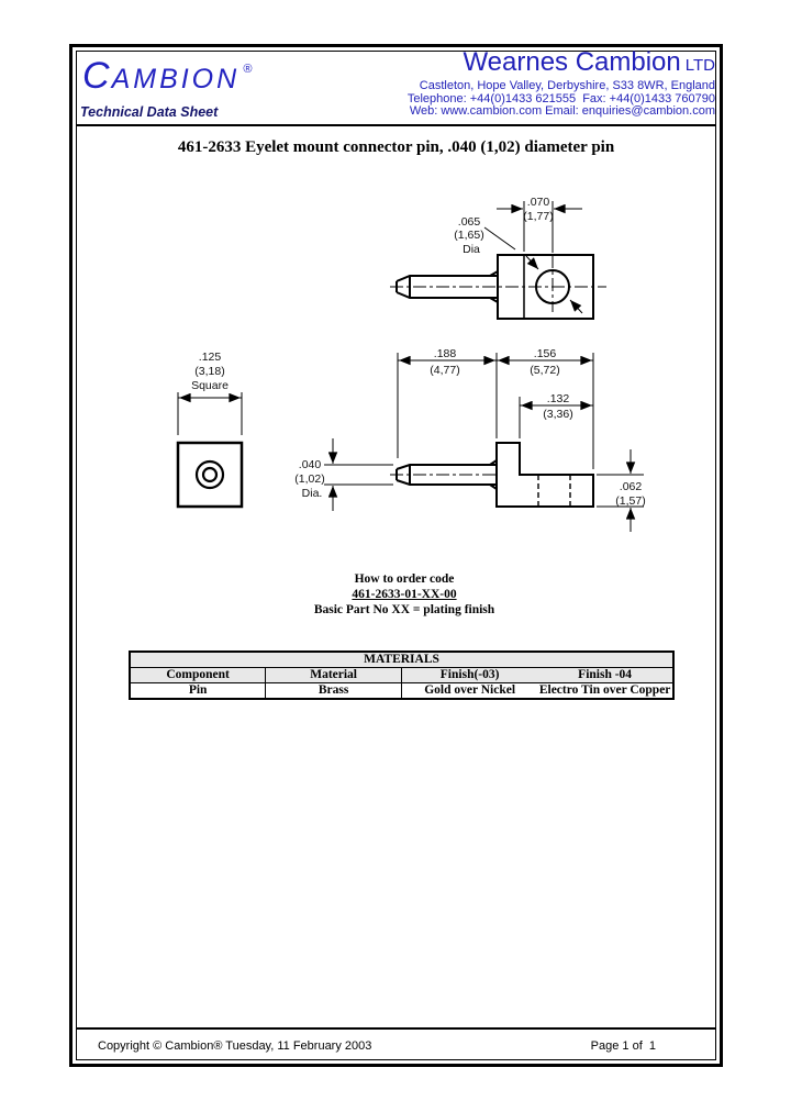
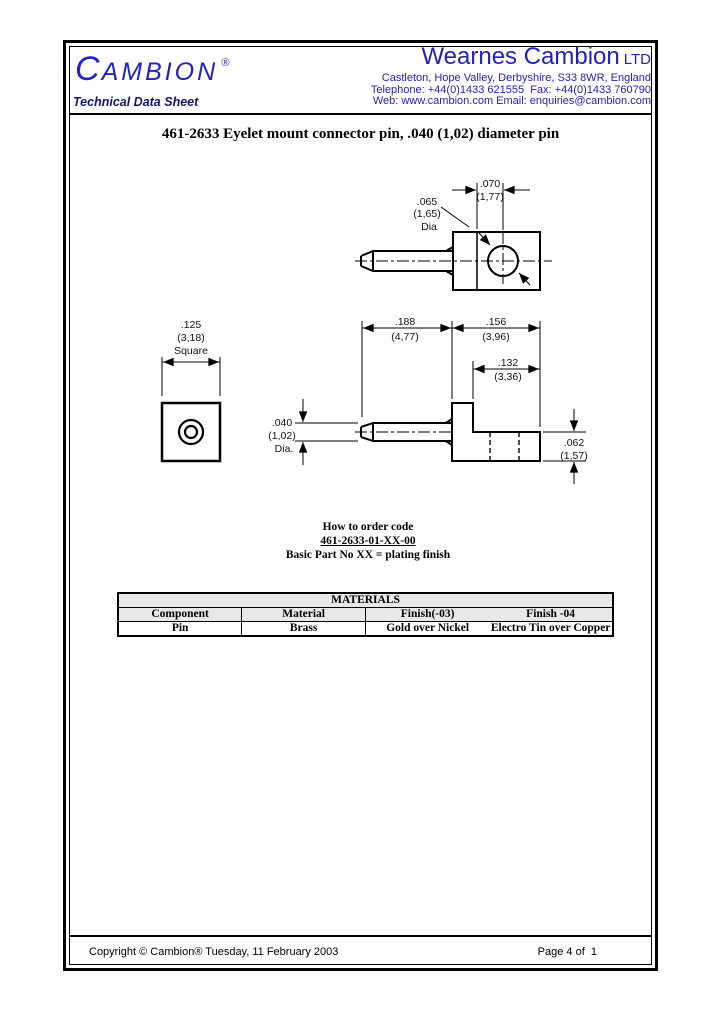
  CAMBION ®
  Technical Data Sheet
  Wearnes Cambion LTD
  Castleton, Hope Valley, Derbyshire, S33 8WR, England
  Telephone: +44(0)1433 621555 Fax: +44(0)1433 760790
  Web: www.cambion.com Email: enquiries@cambion.com
  461-2633 Eyelet mount connector pin, .040 (1,02) diameter pin
  .070
  (1,77)
  .065
  (1,65)
  Dia
  .125
  (3,18)
  Square
  .188
  (4,77)
  .156
- (5,72)
+ (3,96)
  .132
  (3,36)
  .040
  (1,02)
  Dia.
  .062
  (1,57)
  How to order code
  461-2633-01-XX-00
  Basic Part No XX = plating finish
  MATERIALS
  Component	Material	Finish(-03)	Finish -04
  Pin	Brass	Gold over Nickel	Electro Tin over Copper
  Copyright © Cambion® Tuesday, 11 February 2003
- Page 1 of 1
+ Page 4 of 1
